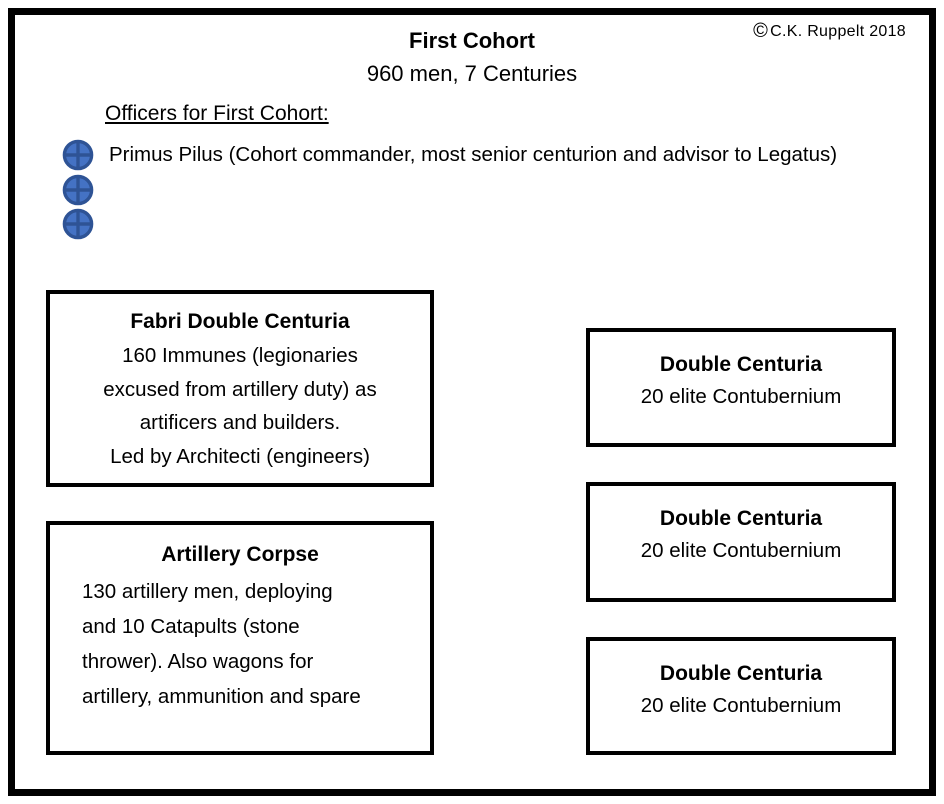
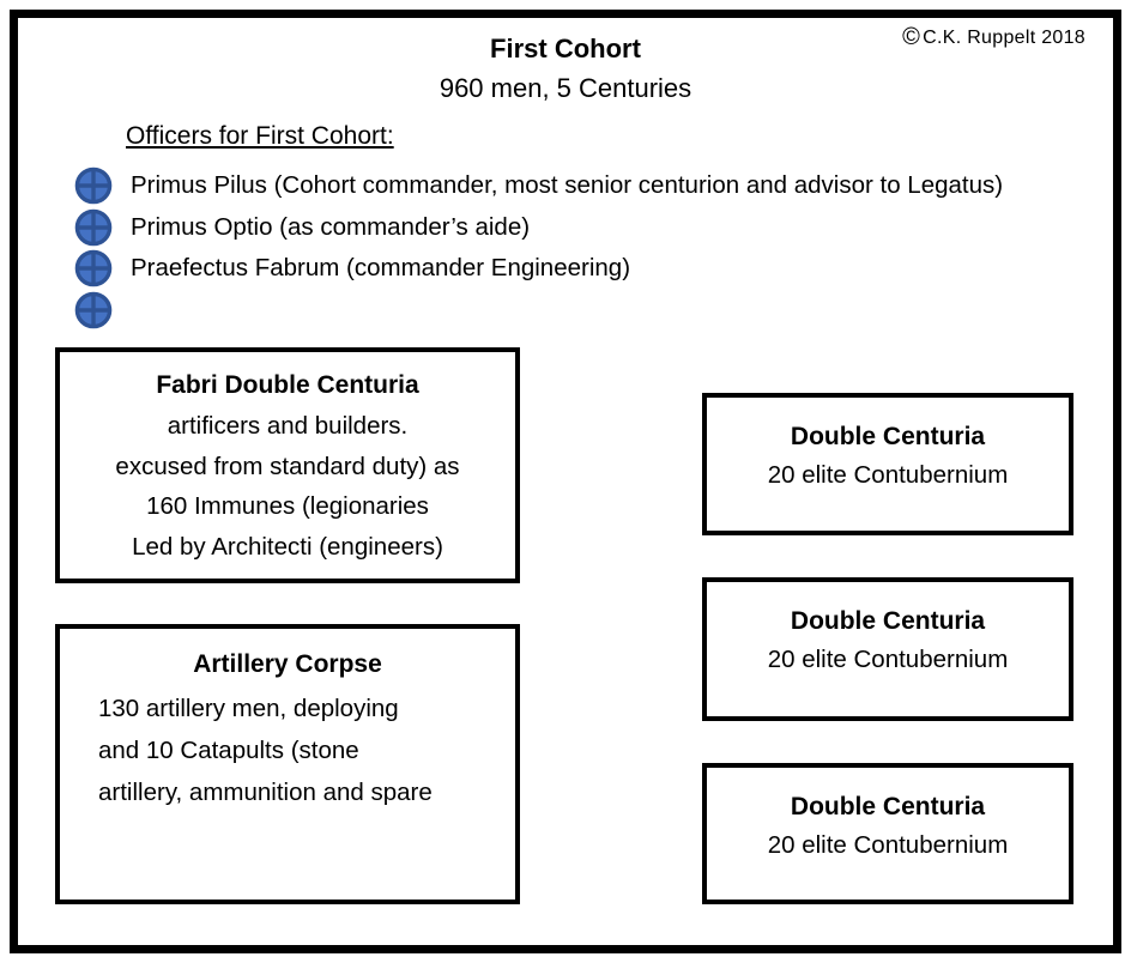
  First Cohort
- 960 men, 7 Centuries
+ 960 men, 5 Centuries
  ©C.K. Ruppelt 2018
  Officers for First Cohort:
  Primus Pilus (Cohort commander, most senior centurion and advisor to Legatus)
+ Primus Optio (as commander’s aide)
+ Praefectus Fabrum (commander Engineering)
  Fabri Double Centuria
- 160 Immunes (legionaries
+ artificers and builders.
- excused from artillery duty) as
+ excused from standard duty) as
- artificers and builders.
+ 160 Immunes (legionaries
  Led by Architecti (engineers)
  Artillery Corpse
  130 artillery men, deploying
  and 10 Catapults (stone
- thrower). Also wagons for
  artillery, ammunition and spare
  Double Centuria
  20 elite Contubernium
  Double Centuria
  20 elite Contubernium
  Double Centuria
  20 elite Contubernium
